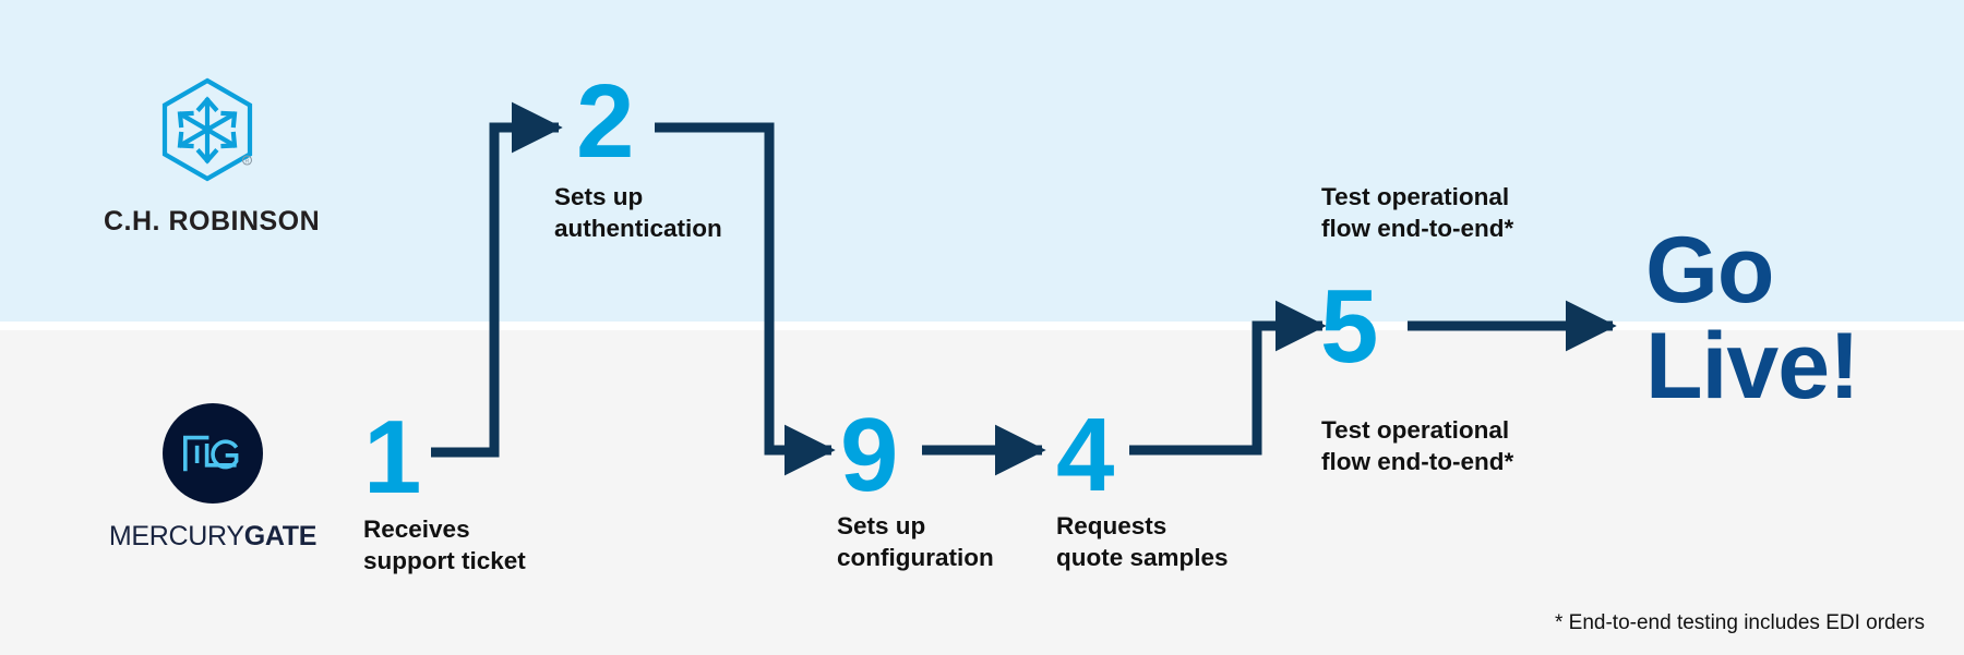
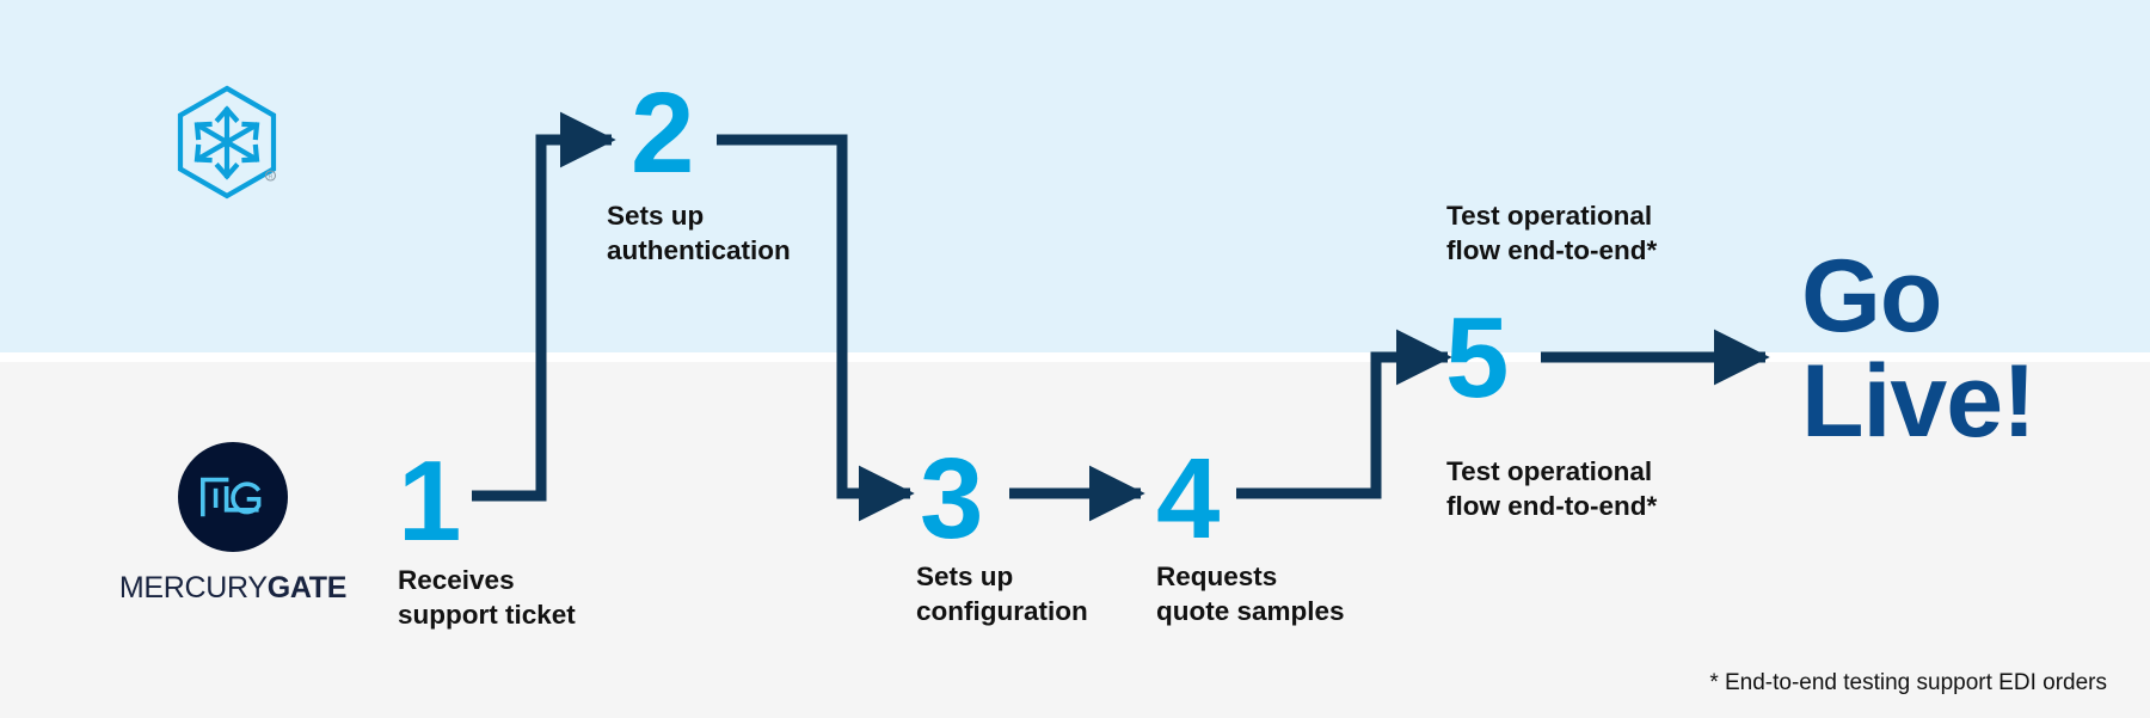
- C.H. ROBINSON
  MERCURYGATE
  1
  Receives
  support ticket
  2
  Sets up
  authentication
- 9
+ 3
  Sets up
  configuration
  4
  Requests
  quote samples
  5
  Test operational
  flow end-to-end*
  Test operational
  flow end-to-end*
  Go
  Live!
- * End-to-end testing includes EDI orders
+ * End-to-end testing support EDI orders
